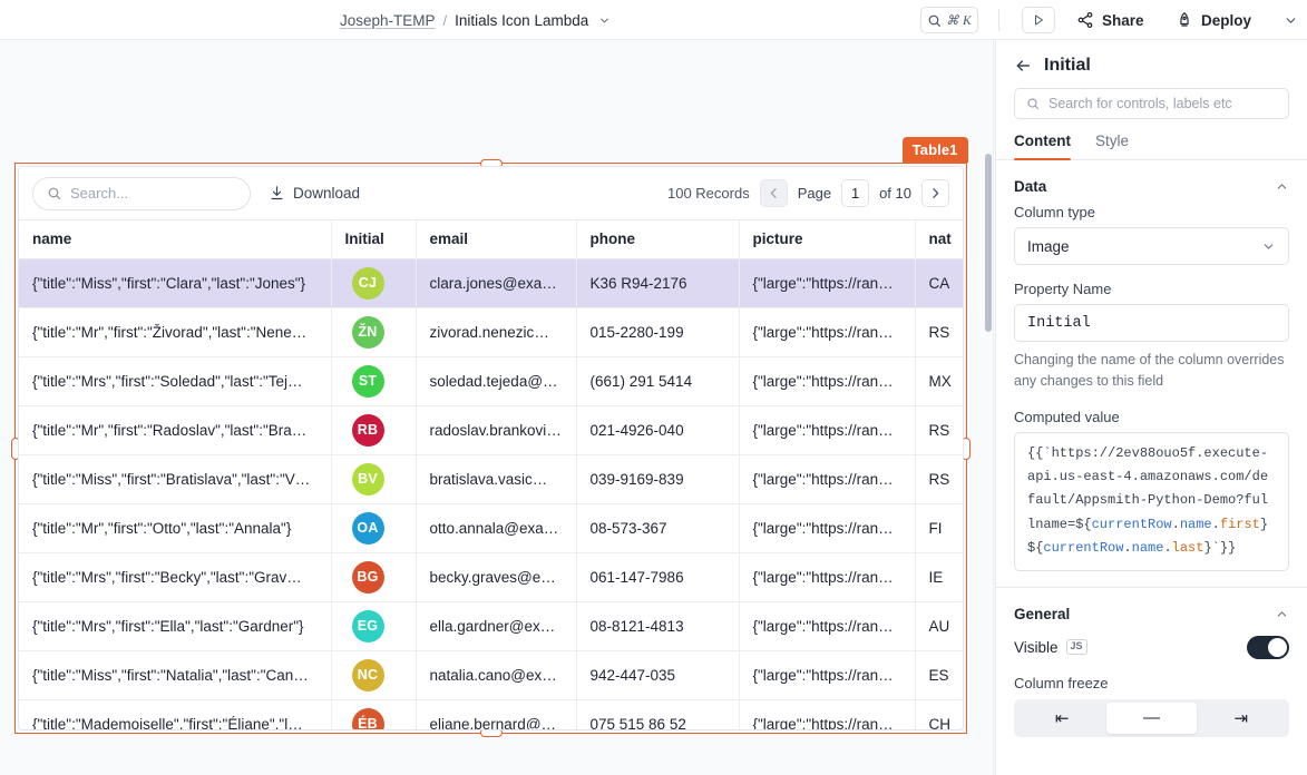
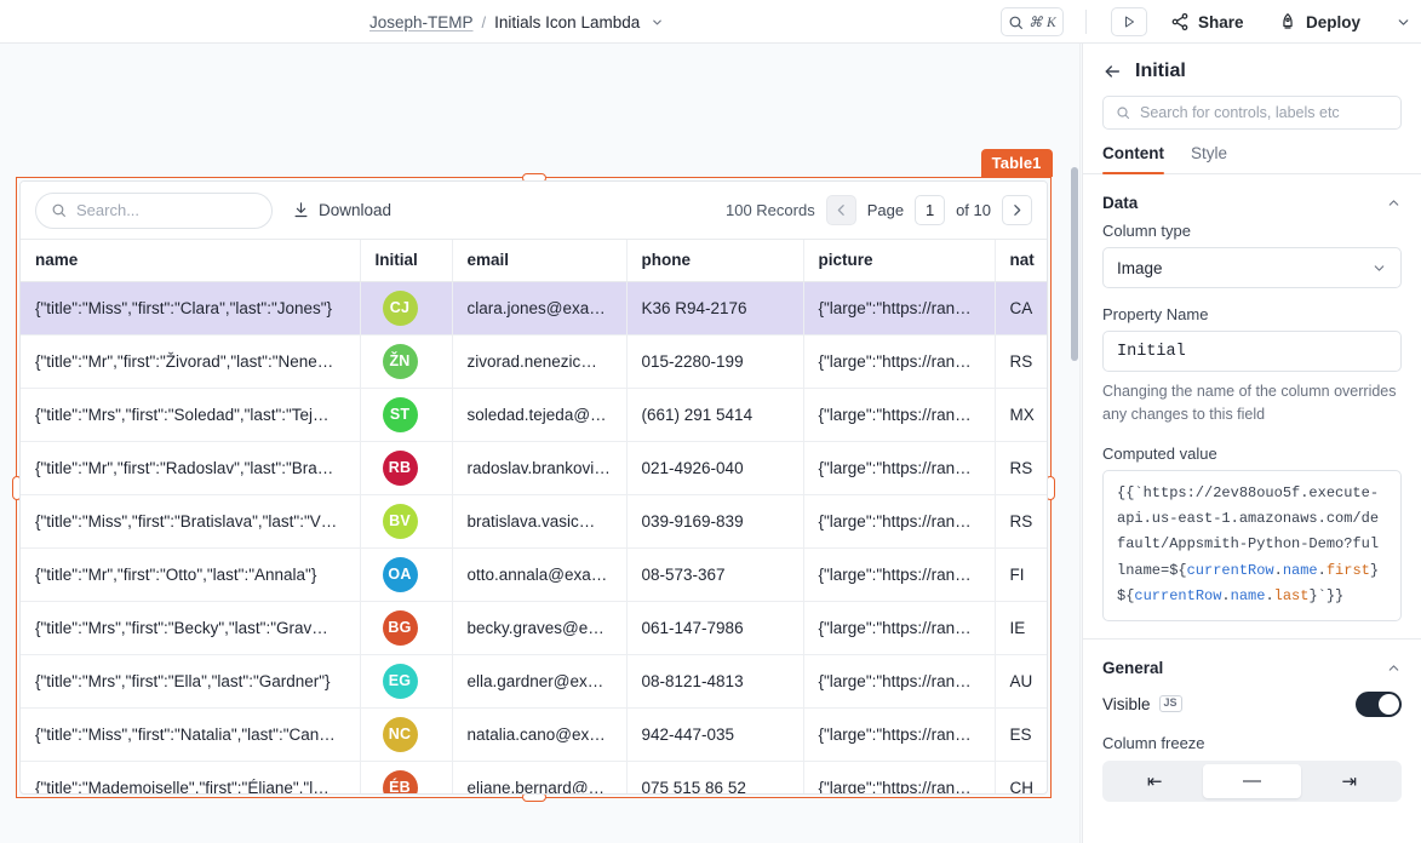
  Joseph-TEMP
  /
  Initials Icon Lambda
  ⌘ K
  Share
  Deploy
  Table1
  Search...
  Download
  100 Records
  Page
  1
  of 10
  name	Initial	email	phone	picture	nat
  {"title":"Miss","first":"Clara","last":"Jones"}	CJ	clara.jones@exam…	K36 R94-2176	{"large":"https://ran…	CA
  {"title":"Mr","first":"Živorad","last":"Nene…	ŽN	zivorad.nenezic@…	015-2280-199	{"large":"https://ran…	RS
  {"title":"Mrs","first":"Soledad","last":"Tej…	ST	soledad.tejeda@e…	(661) 291 5414	{"large":"https://ran…	MX
  {"title":"Mr","first":"Radoslav","last":"Bra…	RB	radoslav.brankovic…	021-4926-040	{"large":"https://ran…	RS
  {"title":"Miss","first":"Bratislava","last":"V…	BV	bratislava.vasic@…	039-9169-839	{"large":"https://ran…	RS
  {"title":"Mr","first":"Otto","last":"Annala"}	OA	otto.annala@exa…	08-573-367	{"large":"https://ran…	FI
  {"title":"Mrs","first":"Becky","last":"Grav…	BG	becky.graves@ex…	061-147-7986	{"large":"https://ran…	IE
  {"title":"Mrs","first":"Ella","last":"Gardner"}	EG	ella.gardner@exa…	08-8121-4813	{"large":"https://ran…	AU
  {"title":"Miss","first":"Natalia","last":"Can…	NC	natalia.cano@exa…	942-447-035	{"large":"https://ran…	ES
  {"title":"Mademoiselle","first":"Éliane","l…	ÉB	eliane.bernard@e…	075 515 86 52	{"large":"https://ran…	CH
  Initial
  Search for controls, labels etc
  Content
  Style
  Data
  Column type
  Image
  Property Name
  Initial
  Changing the name of the column overrides any changes to this field
  Computed value
- {{`https://2ev88ouo5f.execute-api.us-east-4.amazonaws.com/default/Appsmith-Python-Demo?fullname=${currentRow.name.first} ${currentRow.name.last}`}}
+ {{`https://2ev88ouo5f.execute-api.us-east-1.amazonaws.com/default/Appsmith-Python-Demo?fullname=${currentRow.name.first} ${currentRow.name.last}`}}
  General
  Visible
  JS
  Column freeze
  ⇤
  —
  ⇥
